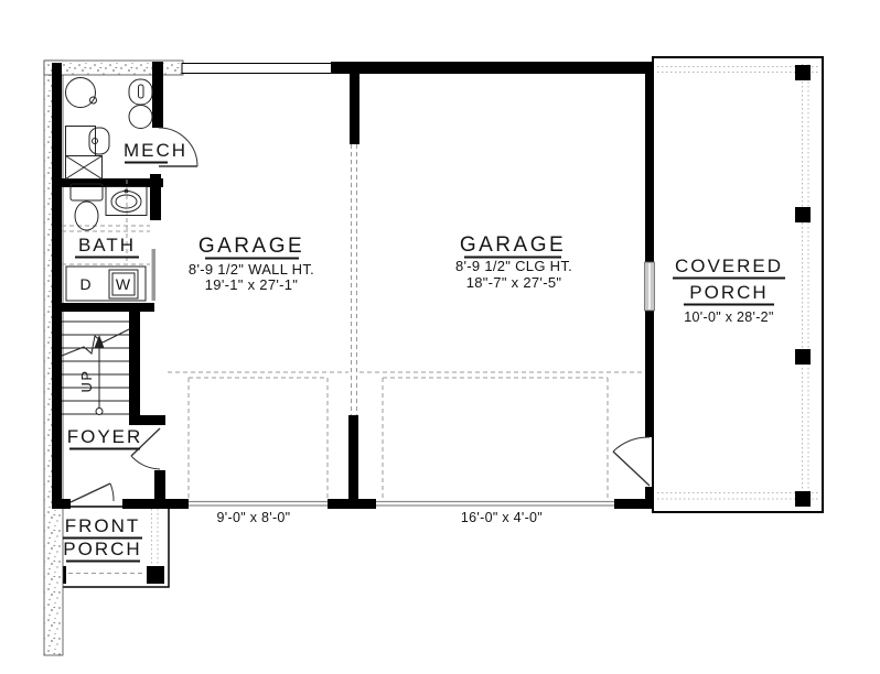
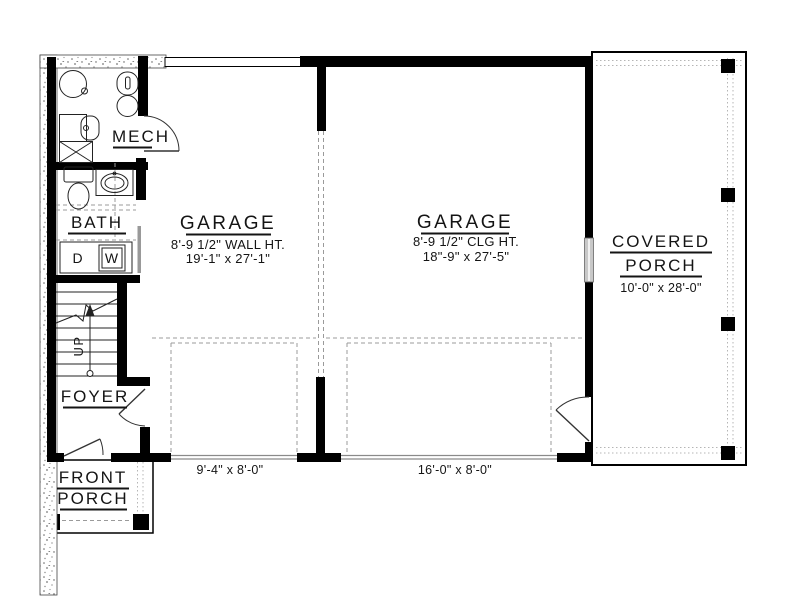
  MECH
  BATH
  D
  W
  FOYER
  GARAGE
  8'-9 1/2" WALL HT.
  19'-1" x 27'-1"
  GARAGE
  8'-9 1/2" CLG HT.
- 18"-7" x 27'-5"
+ 18"-9" x 27'-5"
  COVERED
  PORCH
- 10'-0" x 28'-2"
+ 10'-0" x 28'-0"
  FRONT
  PORCH
- 9'-0" x 8'-0"
+ 9'-4" x 8'-0"
- 16'-0" x 4'-0"
+ 16'-0" x 8'-0"
